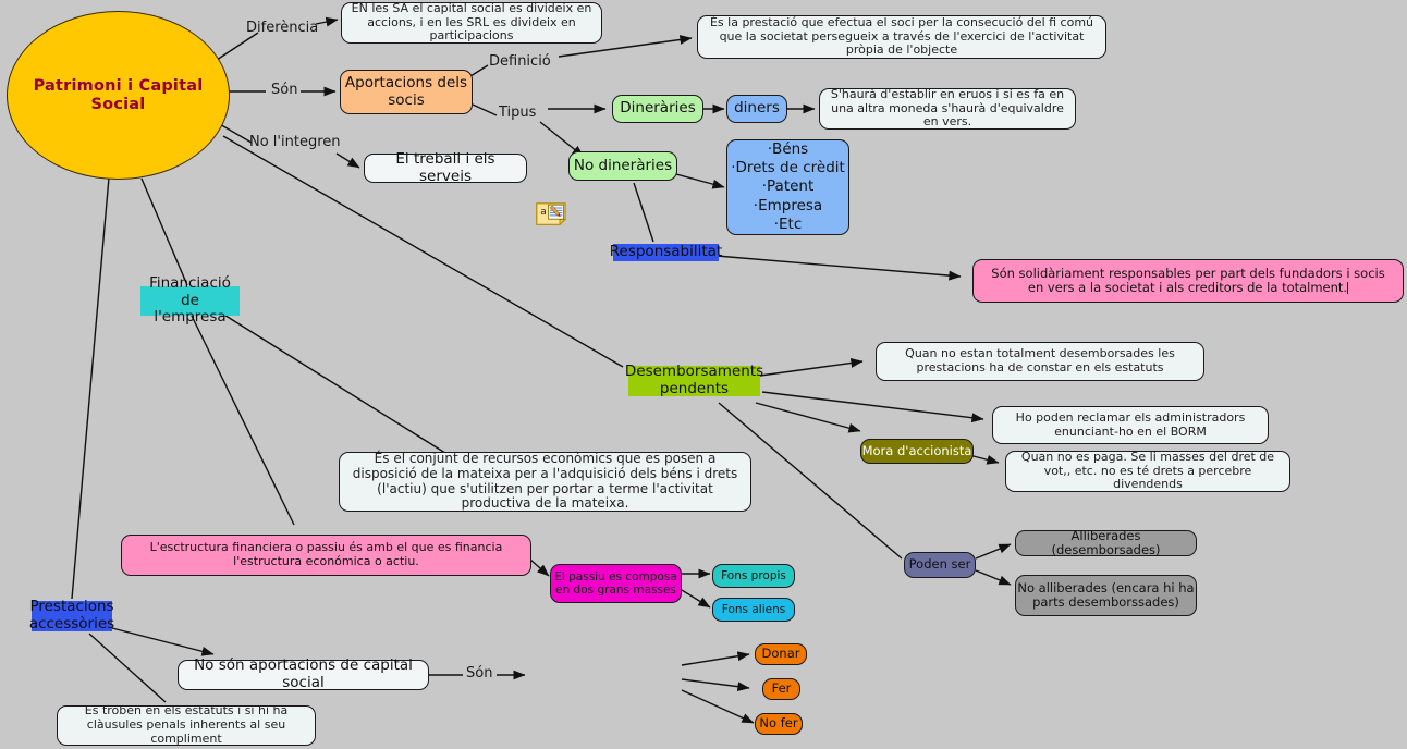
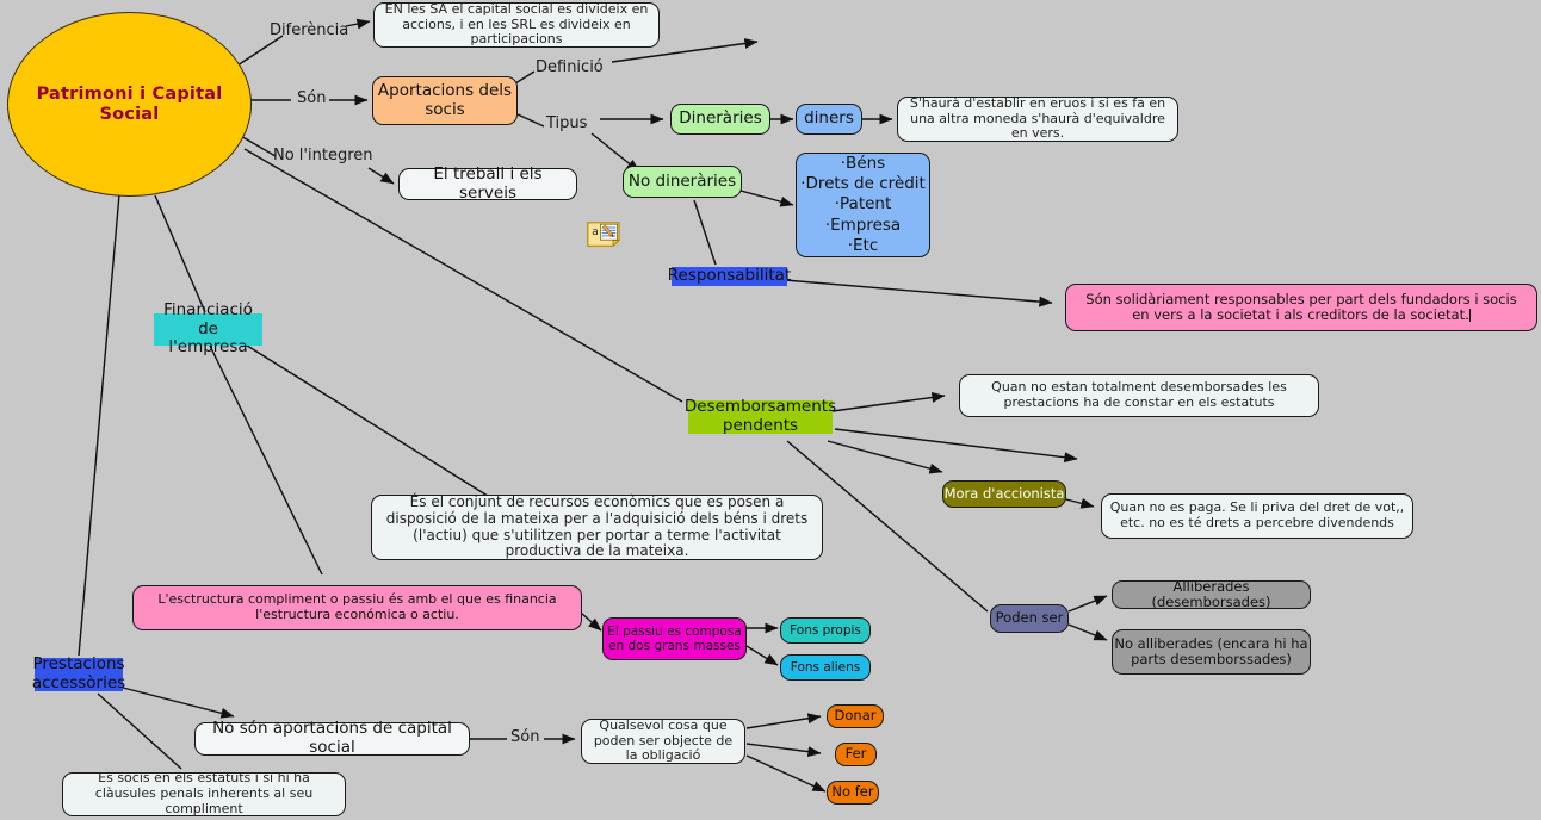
  Patrimoni i Capital Social
  EN les SA el capital social es divideix en accions, i en les SRL es divideix en participacions
- És la prestació que efectua el soci per la consecució del fi comú que la societat persegueix a través de l'exercici de l'activitat pròpia de l'objecte
  Aportacions dels socis
  Dineràries
  diners
  S'haurà d'establir en eruos i si es fa en una altra moneda s'haurà d'equivaldre en vers.
  El treball i els serveis
  No dineràries
  ·Béns
  ·Drets de crèdit
  ·Patent
  ·Empresa
  ·Etc
  Responsabilitat
- Són solidàriament responsables per part dels fundadors i socis en vers a la societat i als creditors de la totalment.
+ Són solidàriament responsables per part dels fundadors i socis en vers a la societat i als creditors de la societat.
  Financiació de l'empresa
  És el conjunt de recursos econòmics que es posen a disposició de la mateixa per a l'adquisició dels béns i drets (l'actiu) que s'utilitzen per portar a terme l'activitat productiva de la mateixa.
  Desemborsaments pendents
  Quan no estan totalment desemborsades les prestacions ha de constar en els estatuts
- Ho poden reclamar els administradors enunciant-ho en el BORM
  Mora d'accionista
- Quan no es paga. Se li masses del dret de vot,, etc. no es té drets a percebre divendends
+ Quan no es paga. Se li priva del dret de vot,, etc. no es té drets a percebre divendends
  Poden ser
  Alliberades (desemborsades)
  No alliberades (encara hi ha parts desemborssades)
- L'esctructura financiera o passiu és amb el que es financia l'estructura económica o actiu.
+ L'esctructura compliment o passiu és amb el que es financia l'estructura económica o actiu.
  El passiu es composa en dos grans masses
  Fons propis
  Fons aliens
  Prestacions accessòries
  No són aportacions de capital social
- Es troben en els estatuts i si hi ha clàusules penals inherents al seu compliment
+ Es socis en els estatuts i si hi ha clàusules penals inherents al seu compliment
+ Qualsevol cosa que poden ser objecte de la obligació
  Donar
  Fer
  No fer
  Diferència
  Són
  No l'integren
  Definició
  Tipus
  Són
  a
